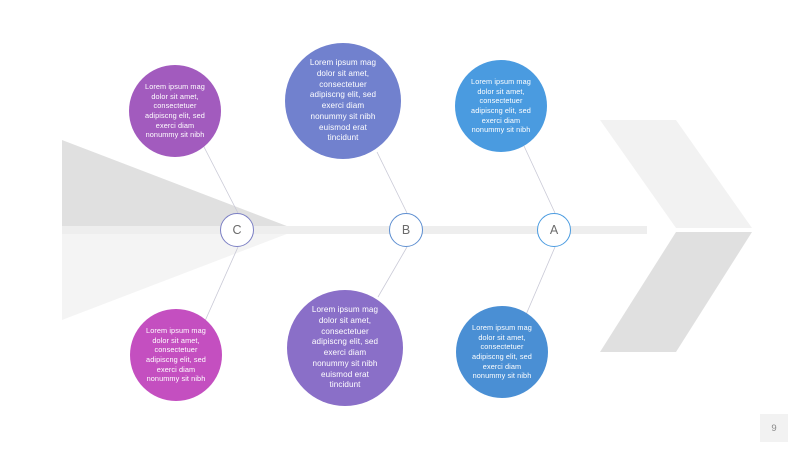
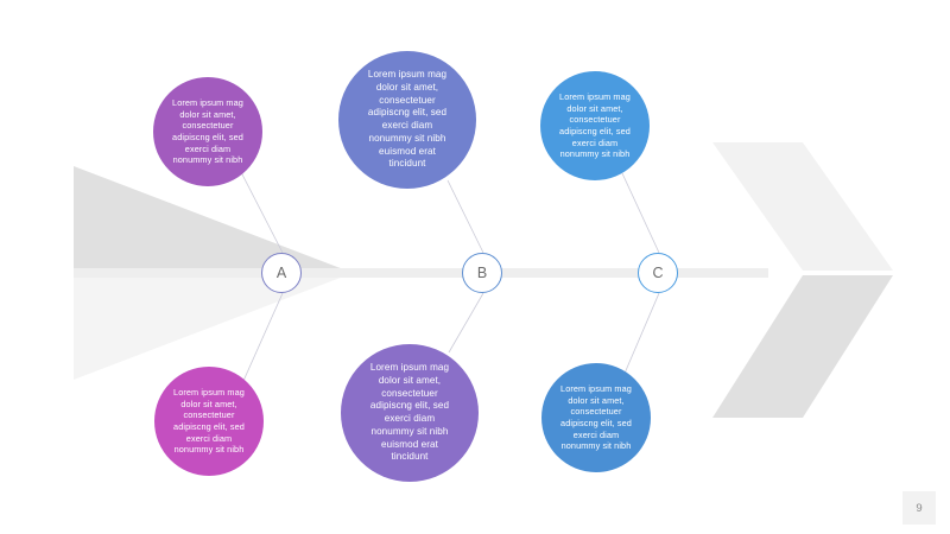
  Lorem ipsum mag
  dolor sit amet,
  consectetuer
  adipiscng elit, sed
  exerci diam
  nonummy sit nibh
  Lorem ipsum mag
  dolor sit amet,
  consectetuer
  adipiscng elit, sed
  exerci diam
  nonummy sit nibh
  euismod erat
  tincidunt
  Lorem ipsum mag
  dolor sit amet,
  consectetuer
  adipiscng elit, sed
  exerci diam
  nonummy sit nibh
  Lorem ipsum mag
  dolor sit amet,
  consectetuer
  adipiscng elit, sed
  exerci diam
  nonummy sit nibh
  Lorem ipsum mag
  dolor sit amet,
  consectetuer
  adipiscng elit, sed
  exerci diam
  nonummy sit nibh
  euismod erat
  tincidunt
  Lorem ipsum mag
  dolor sit amet,
  consectetuer
  adipiscng elit, sed
  exerci diam
  nonummy sit nibh
- C
+ A
  B
- A
+ C
  9
